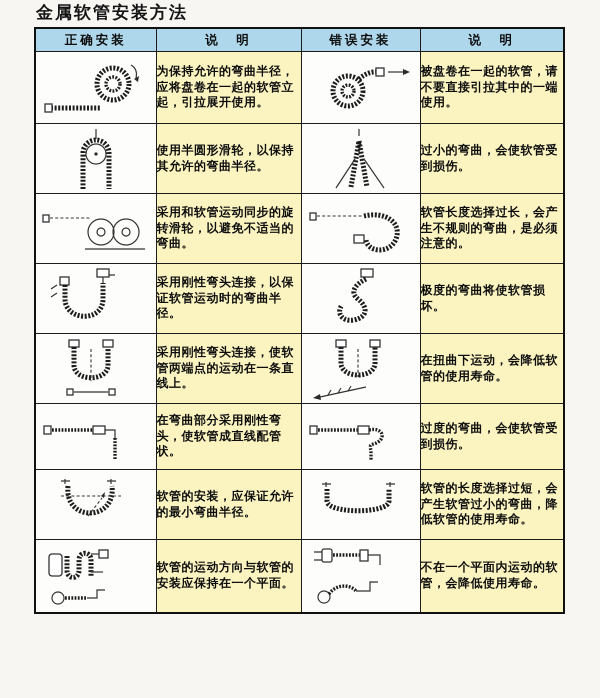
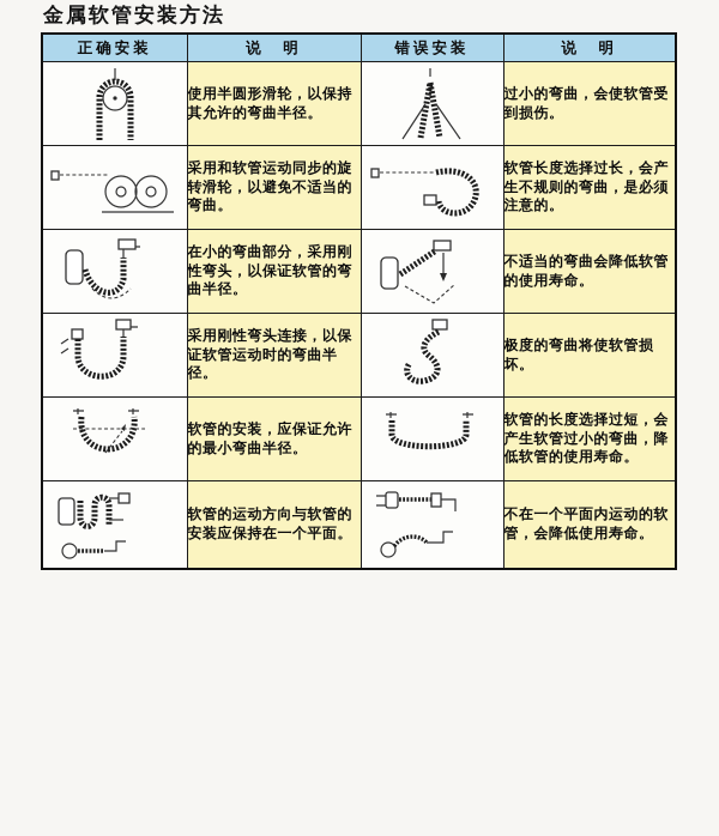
  金属软管安装方法
  正确安装	说 明	错误安装	说 明
- 	为保持允许的弯曲半径，应将盘卷在一起的软管立起，引拉展开使用。		被盘卷在一起的软管，请不要直接引拉其中的一端使用。
  	使用半圆形滑轮，以保持其允许的弯曲半径。		过小的弯曲，会使软管受到损伤。
  	采用和软管运动同步的旋转滑轮，以避免不适当的弯曲。		软管长度选择过长，会产生不规则的弯曲，是必须注意的。
+ 	在小的弯曲部分，采用刚性弯头，以保证软管的弯曲半径。		不适当的弯曲会降低软管的使用寿命。
  	采用刚性弯头连接，以保证软管运动时的弯曲半径。		极度的弯曲将使软管损坏。
- 	采用刚性弯头连接，使软管两端点的运动在一条直线上。		在扭曲下运动，会降低软管的使用寿命。
- 	在弯曲部分采用刚性弯头，使软管成直线配管状。		过度的弯曲，会使软管受到损伤。
  	软管的安装，应保证允许的最小弯曲半径。		软管的长度选择过短，会产生软管过小的弯曲，降低软管的使用寿命。
  	软管的运动方向与软管的安装应保持在一个平面。		不在一个平面内运动的软管，会降低使用寿命。
